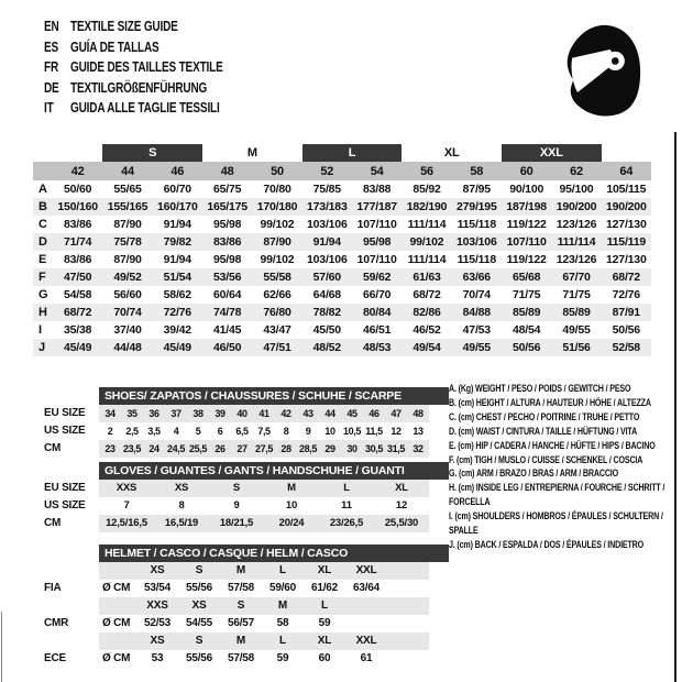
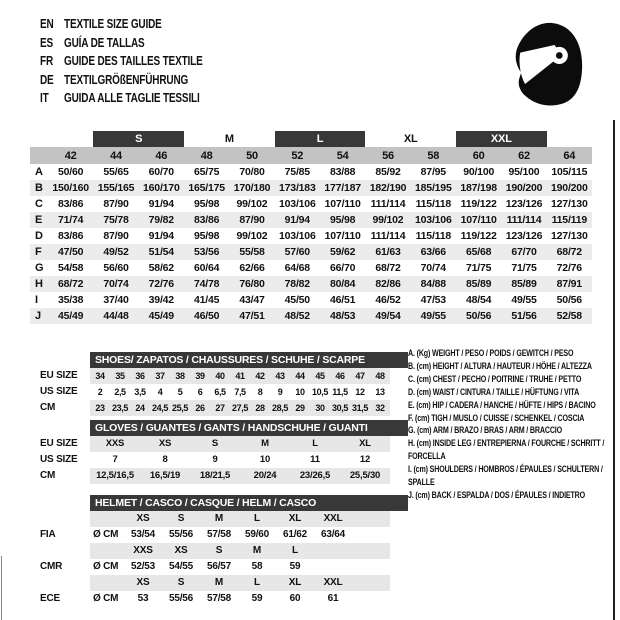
  EN
  TEXTILE SIZE GUIDE
  ES
  GUÍA DE TALLAS
  FR
  GUIDE DES TAILLES TEXTILE
  DE
  TEXTILGRÖßENFÜHRUNG
  IT
  GUIDA ALLE TAGLIE TESSILI
  S
  M
  L
  XL
  XXL
  42
  44
  46
  48
  50
  52
  54
  56
  58
  60
  62
  64
  A
  50/60
  55/65
  60/70
  65/75
  70/80
  75/85
  83/88
  85/92
  87/95
  90/100
  95/100
  105/115
  B
  150/160
  155/165
  160/170
  165/175
  170/180
  173/183
  177/187
  182/190
- 279/195
+ 185/195
  187/198
  190/200
  190/200
  C
  83/86
  87/90
  91/94
  95/98
  99/102
  103/106
  107/110
  111/114
  115/118
  119/122
  123/126
  127/130
- D
+ E
  71/74
  75/78
  79/82
  83/86
  87/90
  91/94
  95/98
  99/102
  103/106
  107/110
  111/114
  115/119
- E
+ D
  83/86
  87/90
  91/94
  95/98
  99/102
  103/106
  107/110
  111/114
  115/118
  119/122
  123/126
  127/130
  F
  47/50
  49/52
  51/54
  53/56
  55/58
  57/60
  59/62
  61/63
  63/66
  65/68
  67/70
  68/72
  G
  54/58
  56/60
  58/62
  60/64
  62/66
  64/68
  66/70
  68/72
  70/74
  71/75
  71/75
  72/76
  H
  68/72
  70/74
  72/76
  74/78
  76/80
  78/82
  80/84
  82/86
  84/88
  85/89
  85/89
  87/91
  I
  35/38
  37/40
  39/42
  41/45
  43/47
  45/50
  46/51
  46/52
  47/53
  48/54
  49/55
  50/56
  J
  45/49
  44/48
  45/49
  46/50
  47/51
  48/52
  48/53
  49/54
  49/55
  50/56
  51/56
  52/58
  SHOES/ ZAPATOS / CHAUSSURES / SCHUHE / SCARPE
  EU SIZE
  34
  35
  36
  37
  38
  39
  40
  41
  42
  43
  44
  45
  46
  47
  48
  US SIZE
  2
  2,5
  3,5
  4
  5
  6
  6,5
  7,5
  8
  9
  10
  10,5
  11,5
  12
  13
  CM
  23
  23,5
  24
  24,5
  25,5
  26
  27
  27,5
  28
  28,5
  29
  30
  30,5
  31,5
  32
  GLOVES / GUANTES / GANTS / HANDSCHUHE / GUANTI
  EU SIZE
  XXS
  XS
  S
  M
  L
  XL
  US SIZE
  7
  8
  9
  10
  11
  12
  CM
  12,5/16,5
  16,5/19
  18/21,5
  20/24
  23/26,5
  25,5/30
  HELMET / CASCO / CASQUE / HELM / CASCO
  XS
  S
  M
  L
  XL
  XXL
  FIA
  Ø CM
  53/54
  55/56
  57/58
  59/60
  61/62
  63/64
  XXS
  XS
  S
  M
  L
  CMR
  Ø CM
  52/53
  54/55
  56/57
  58
  59
  XS
  S
  M
  L
  XL
  XXL
  ECE
  Ø CM
  53
  55/56
  57/58
  59
  60
  61
  A. (Kg) WEIGHT / PESO / POIDS / GEWITCH / PESO
  B. (cm) HEIGHT / ALTURA / HAUTEUR / HÖHE / ALTEZZA
  C. (cm) CHEST / PECHO / POITRINE / TRUHE / PETTO
  D. (cm) WAIST / CINTURA / TAILLE / HÜFTUNG / VITA
  E. (cm) HIP / CADERA / HANCHE / HÜFTE / HIPS / BACINO
  F. (cm) TIGH / MUSLO / CUISSE / SCHENKEL / COSCIA
  G. (cm) ARM / BRAZO / BRAS / ARM / BRACCIO
  H. (cm) INSIDE LEG / ENTREPIERNA / FOURCHE / SCHRITT / FORCELLA
  I. (cm) SHOULDERS / HOMBROS / ÉPAULES / SCHULTERN / SPALLE
  J. (cm) BACK / ESPALDA / DOS / ÉPAULES / INDIETRO
